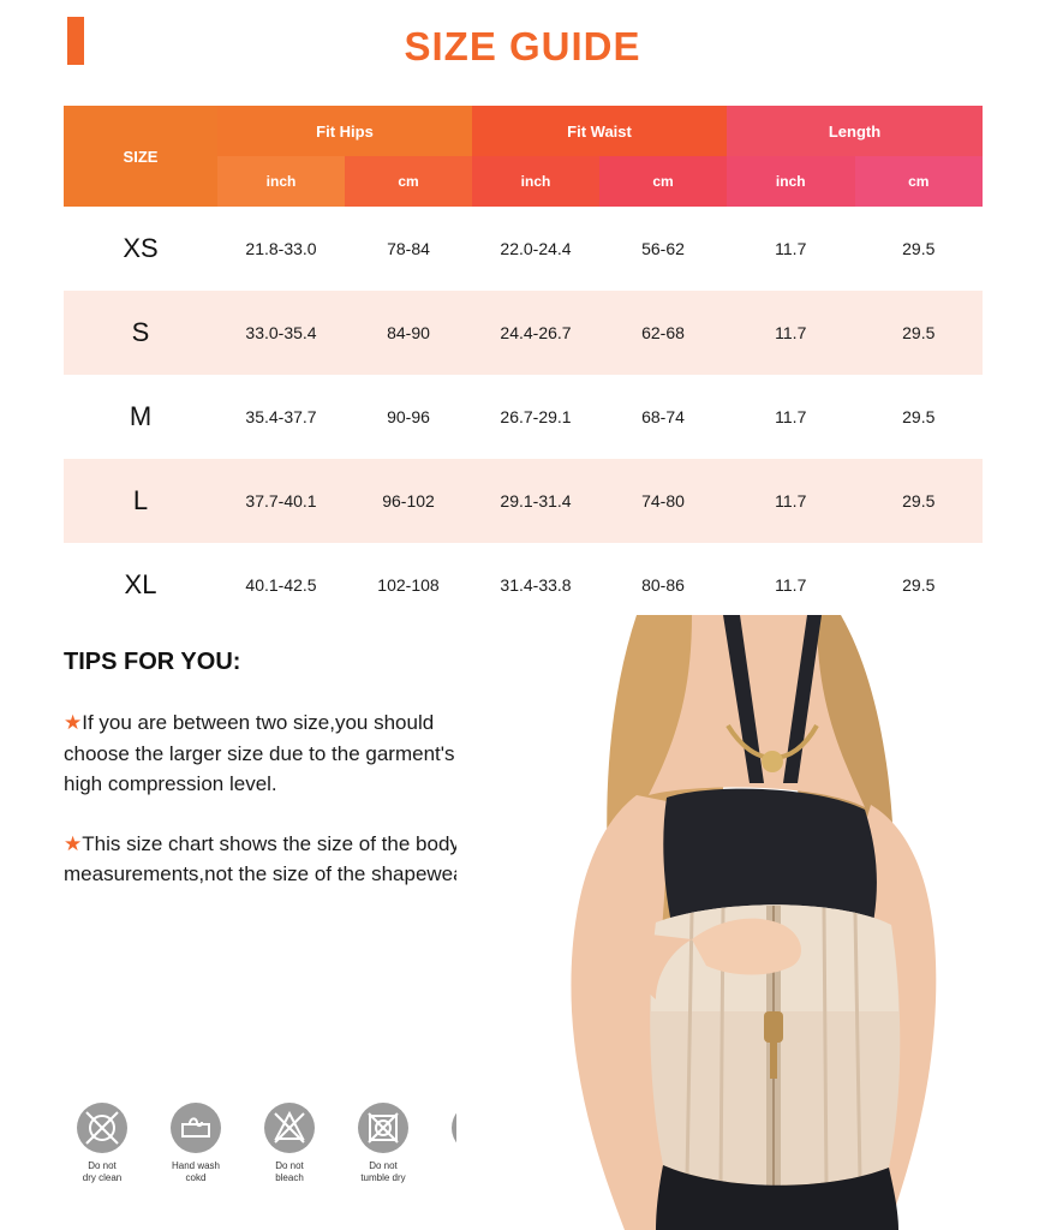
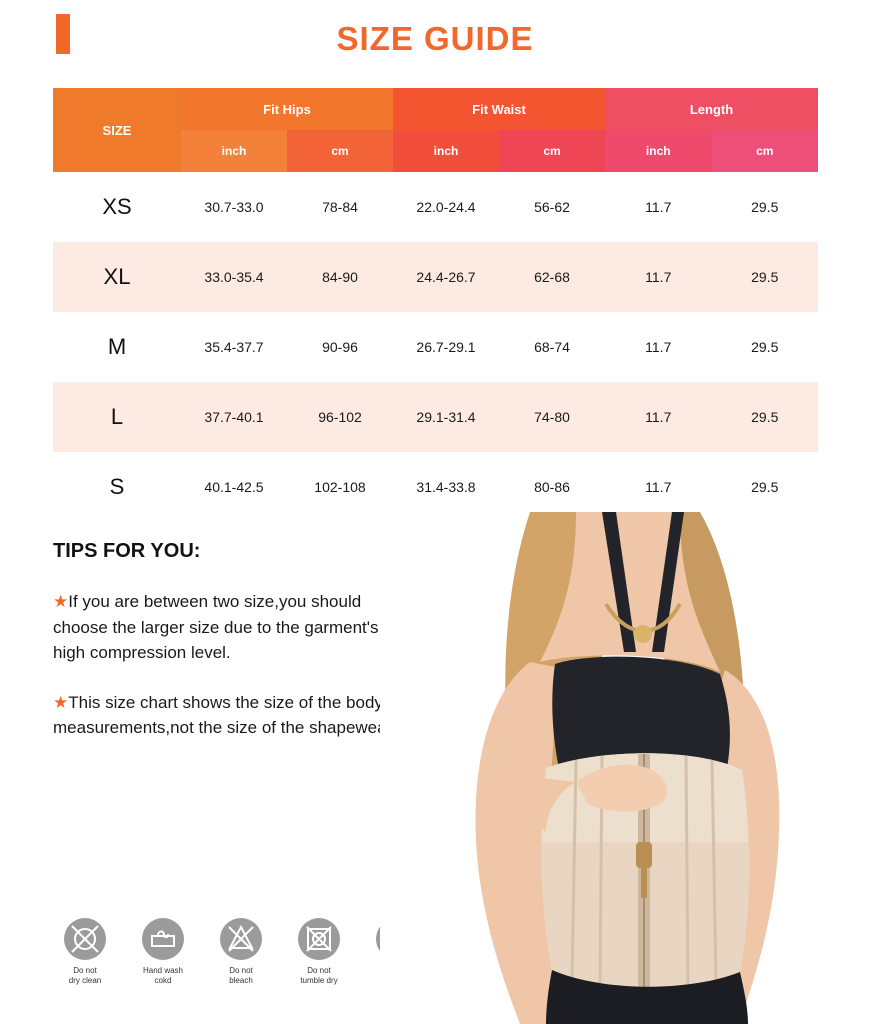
  SIZE GUIDE
  SIZE	Fit Hips	Fit Waist	Length
  inch	cm	inch	cm	inch	cm
- XS	21.8-33.0	78-84	22.0-24.4	56-62	11.7	29.5
+ XS	30.7-33.0	78-84	22.0-24.4	56-62	11.7	29.5
- S	33.0-35.4	84-90	24.4-26.7	62-68	11.7	29.5
+ XL	33.0-35.4	84-90	24.4-26.7	62-68	11.7	29.5
  M	35.4-37.7	90-96	26.7-29.1	68-74	11.7	29.5
  L	37.7-40.1	96-102	29.1-31.4	74-80	11.7	29.5
- XL	40.1-42.5	102-108	31.4-33.8	80-86	11.7	29.5
+ S	40.1-42.5	102-108	31.4-33.8	80-86	11.7	29.5
  TIPS FOR YOU:
  ★If you are between two size,you should choose the larger size due to the garment's high compression level.
  ★This size chart shows the size of the body measurements,not the size of the shapewe
  Do not
  dry clean
  Hand wash
  cokd
  Do not
  bleach
  Do not
  tumble dry
